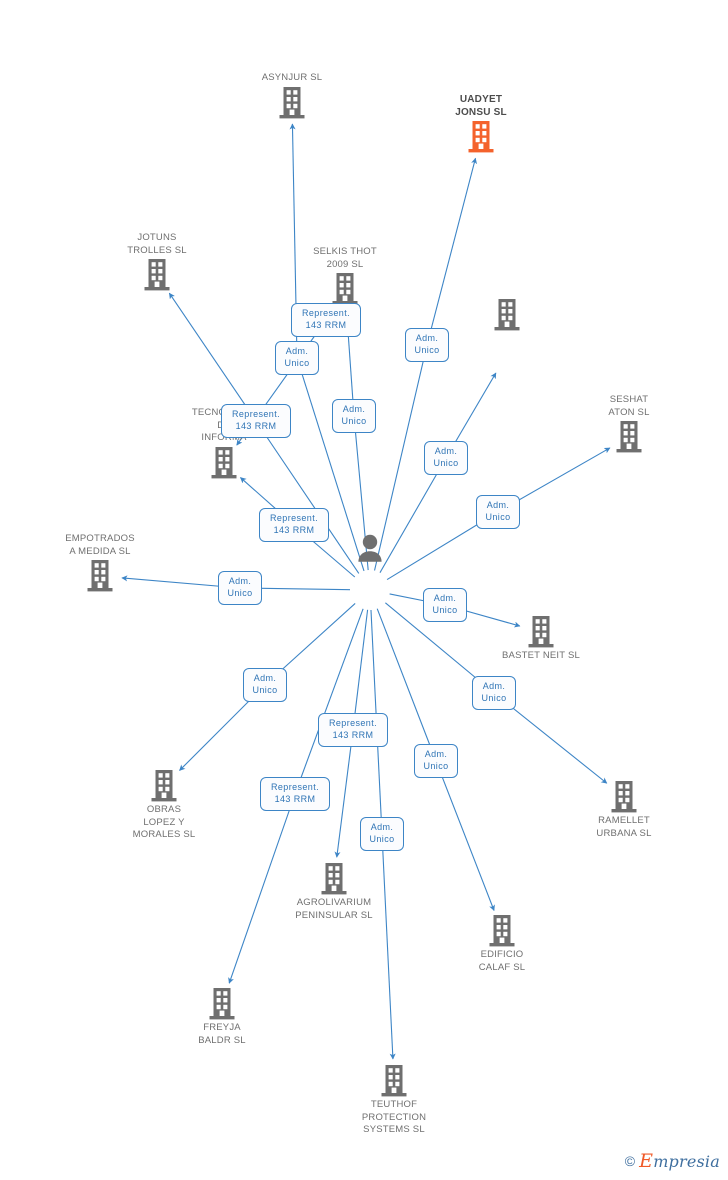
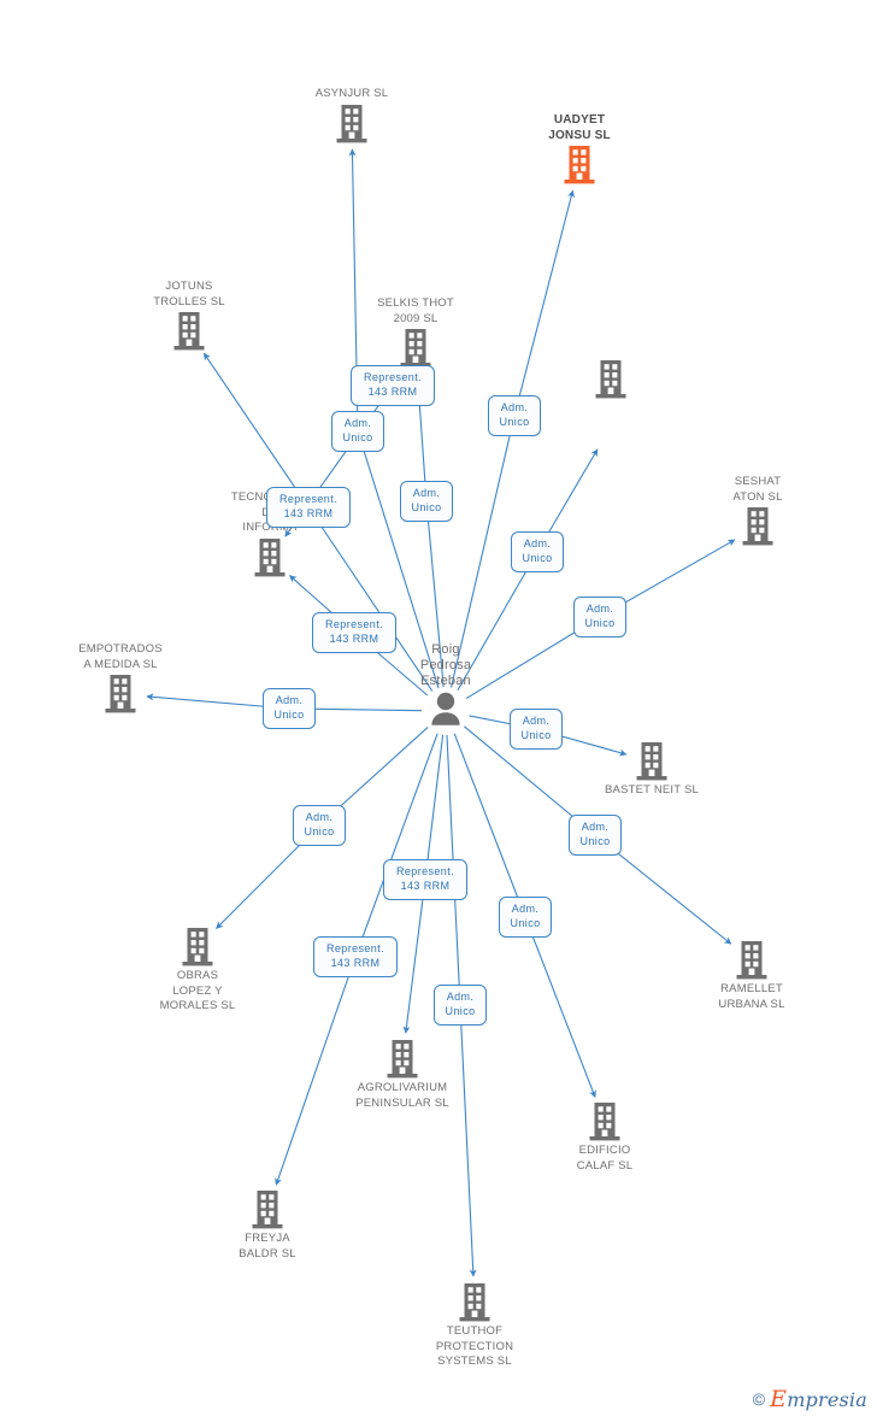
  ASYNJUR SL
  UADYET
  JONSU SL
  JOTUNS
  TROLLES SL
  SELKIS THOT
  2009 SL
  SESHAT
  ATON SL
  EMPOTRADOS
  A MEDIDA SL
  BASTET NEIT SL
  OBRAS
  LOPEZ Y
  MORALES SL
  RAMELLET
  URBANA SL
  AGROLIVARIUM
  PENINSULAR SL
  EDIFICIO
  CALAF SL
  FREYJA
  BALDR SL
  TEUTHOF
  PROTECTION
  SYSTEMS SL
+ Roig
+ Pedrosa
+ Esteban
  Represent.
  143 RRM
  Adm.
  Unico
  Adm.
  Unico
  Adm.
  Unico
  Represent.
  143 RRM
  Adm.
  Unico
  Adm.
  Unico
  Represent.
  143 RRM
  Adm.
  Unico
  Adm.
  Unico
  Adm.
  Unico
  Adm.
  Unico
  Represent.
  143 RRM
  Adm.
  Unico
  Represent.
  143 RRM
  Adm.
  Unico
  ©
  Empresia
